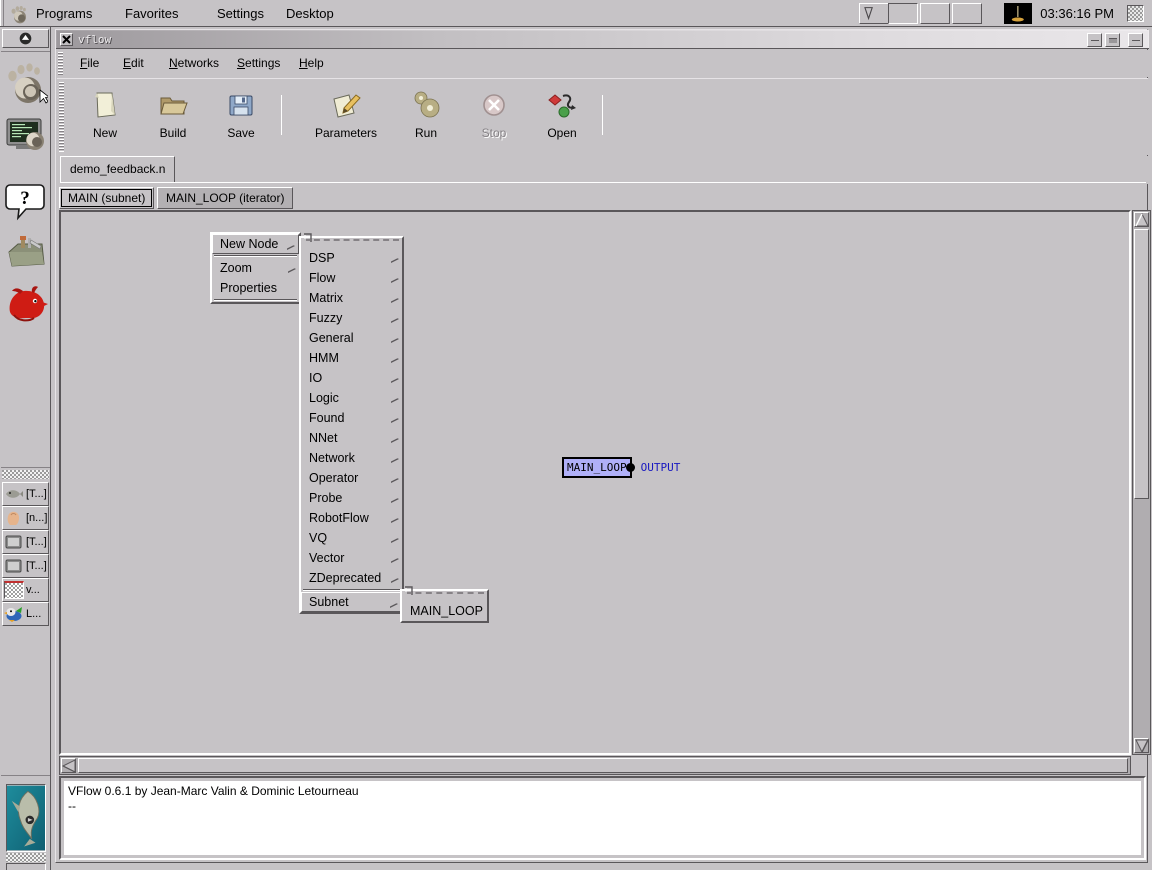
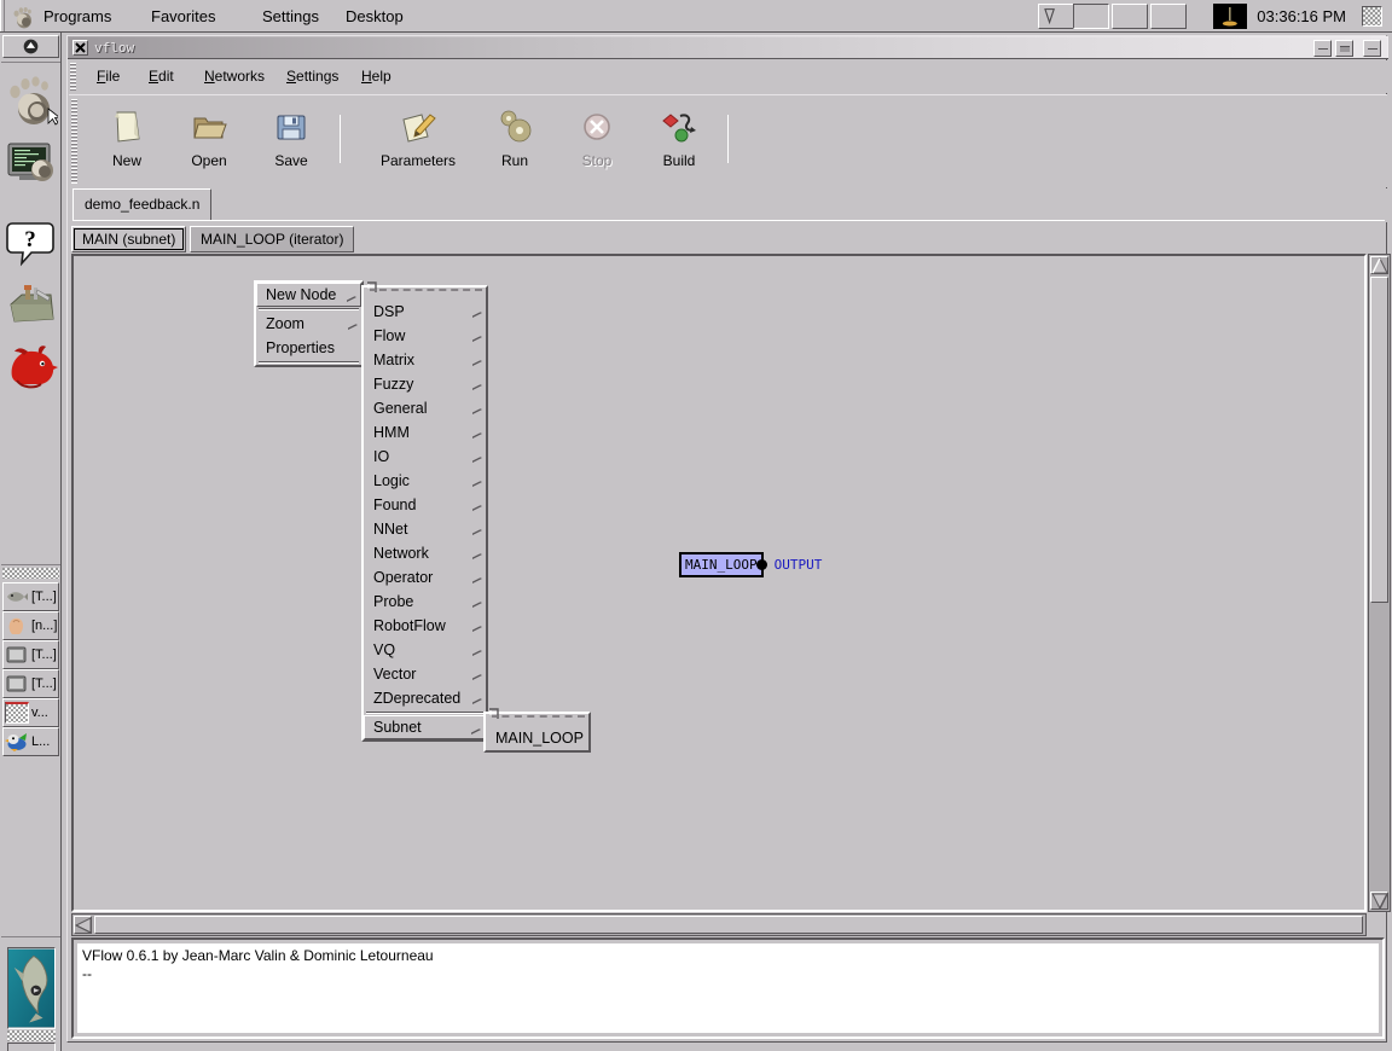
  Programs
  Favorites
  Settings
  Desktop
  03:36:16 PM
  ?
  [T...]
  [n...]
  [T...]
  [T...]
  v...
  L...
  vflow
  File
  Edit
  Networks
  Settings
  Help
  New
- Build
+ Open
  Save
  Parameters
  Run
  Stop
- Open
+ Build
  demo_feedback.n
  MAIN (subnet)
  MAIN_LOOP (iterator)
  MAIN_LOOP
  OUTPUT
  VFlow 0.6.1 by Jean-Marc Valin & Dominic Letourneau
  --
  New Node
  Zoom
  Properties
  DSP
  Flow
  Matrix
  Fuzzy
  General
  HMM
  IO
  Logic
  Found
  NNet
  Network
  Operator
  Probe
  RobotFlow
  VQ
  Vector
  ZDeprecated
  Subnet
  MAIN_LOOP
